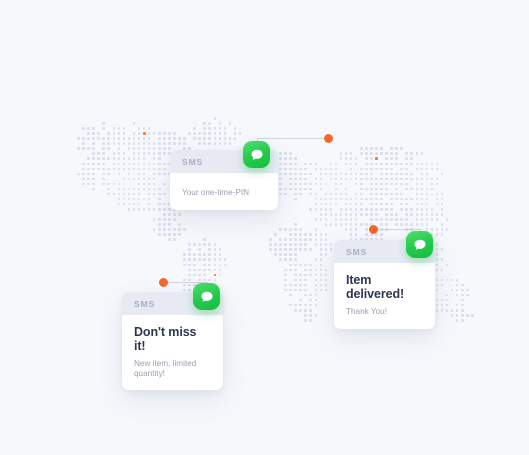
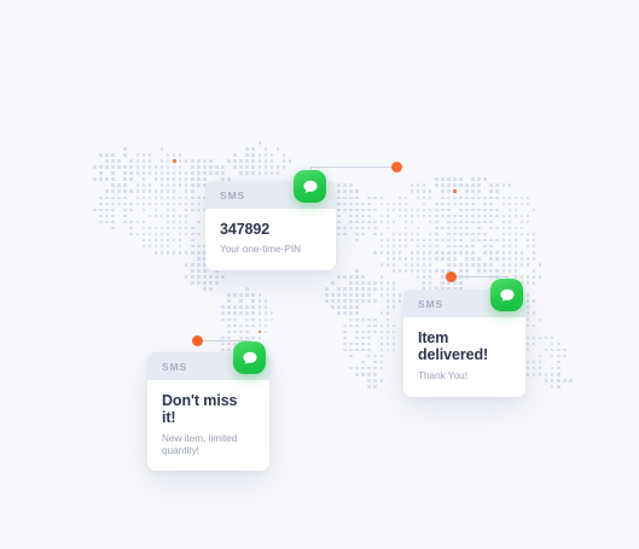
  SMS
+ 347892
  Your one-time-PIN
  SMS
  Item delivered!
  Thank You!
  SMS
  Don't miss it!
  New item, limited quantity!
